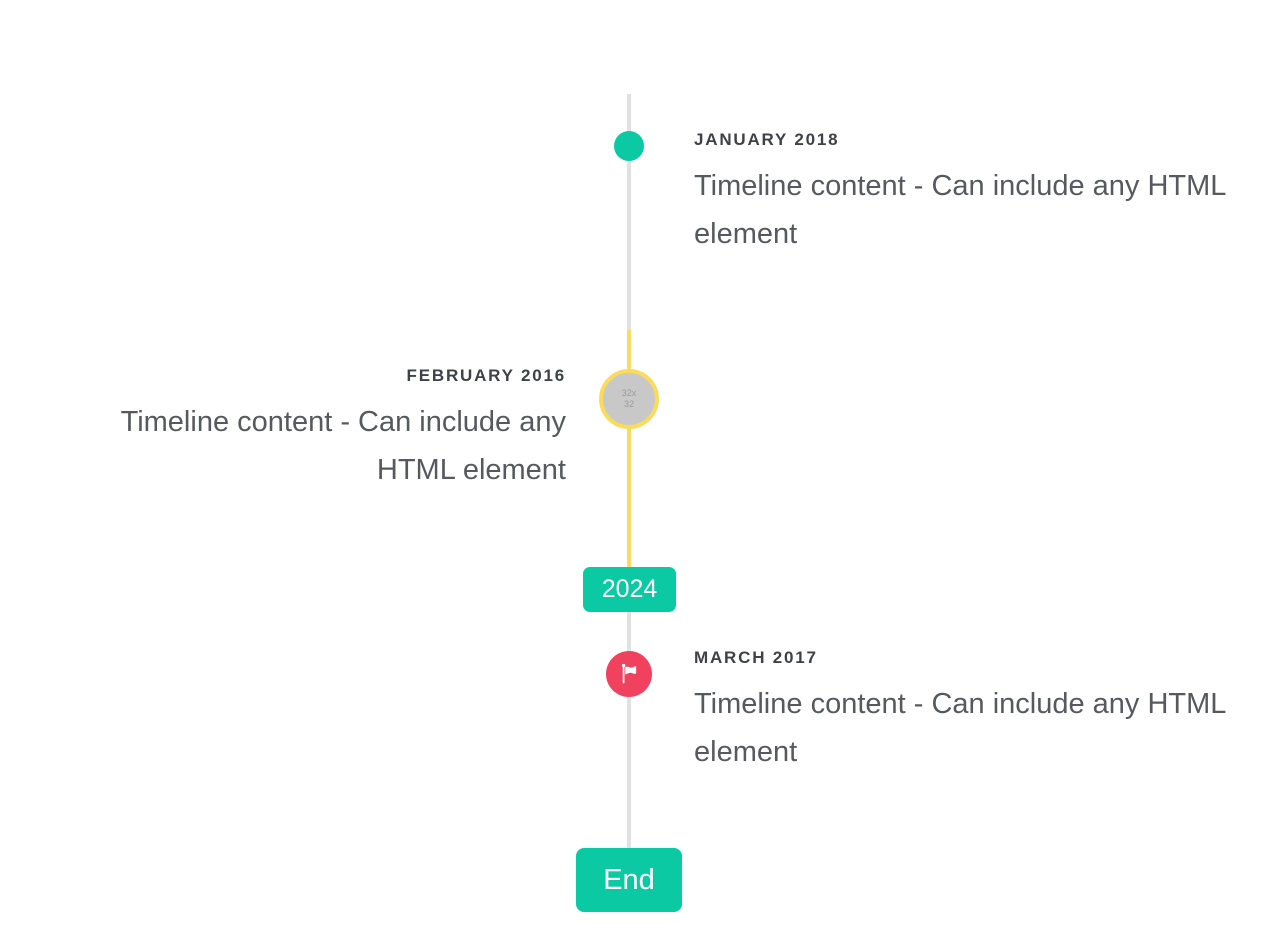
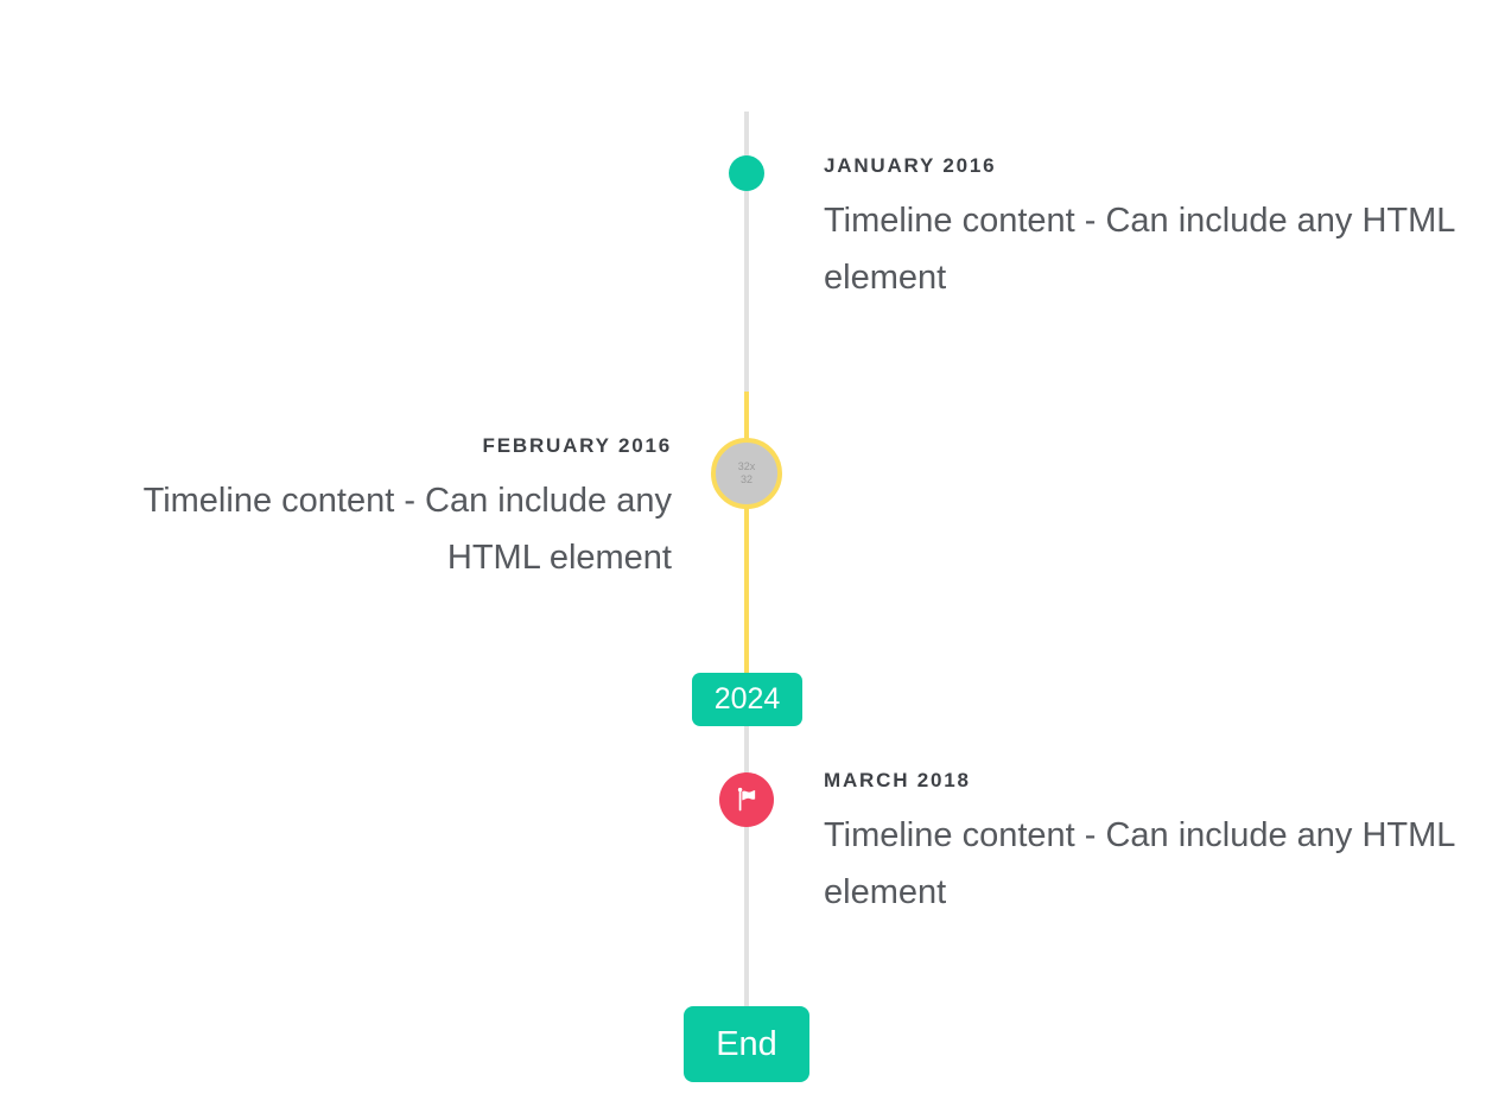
- JANUARY 2018
+ JANUARY 2016
  Timeline content - Can include any HTML element
  32x32
  FEBRUARY 2016
  Timeline content - Can include any HTML element
  2024
- MARCH 2017
+ MARCH 2018
  Timeline content - Can include any HTML element
  End
